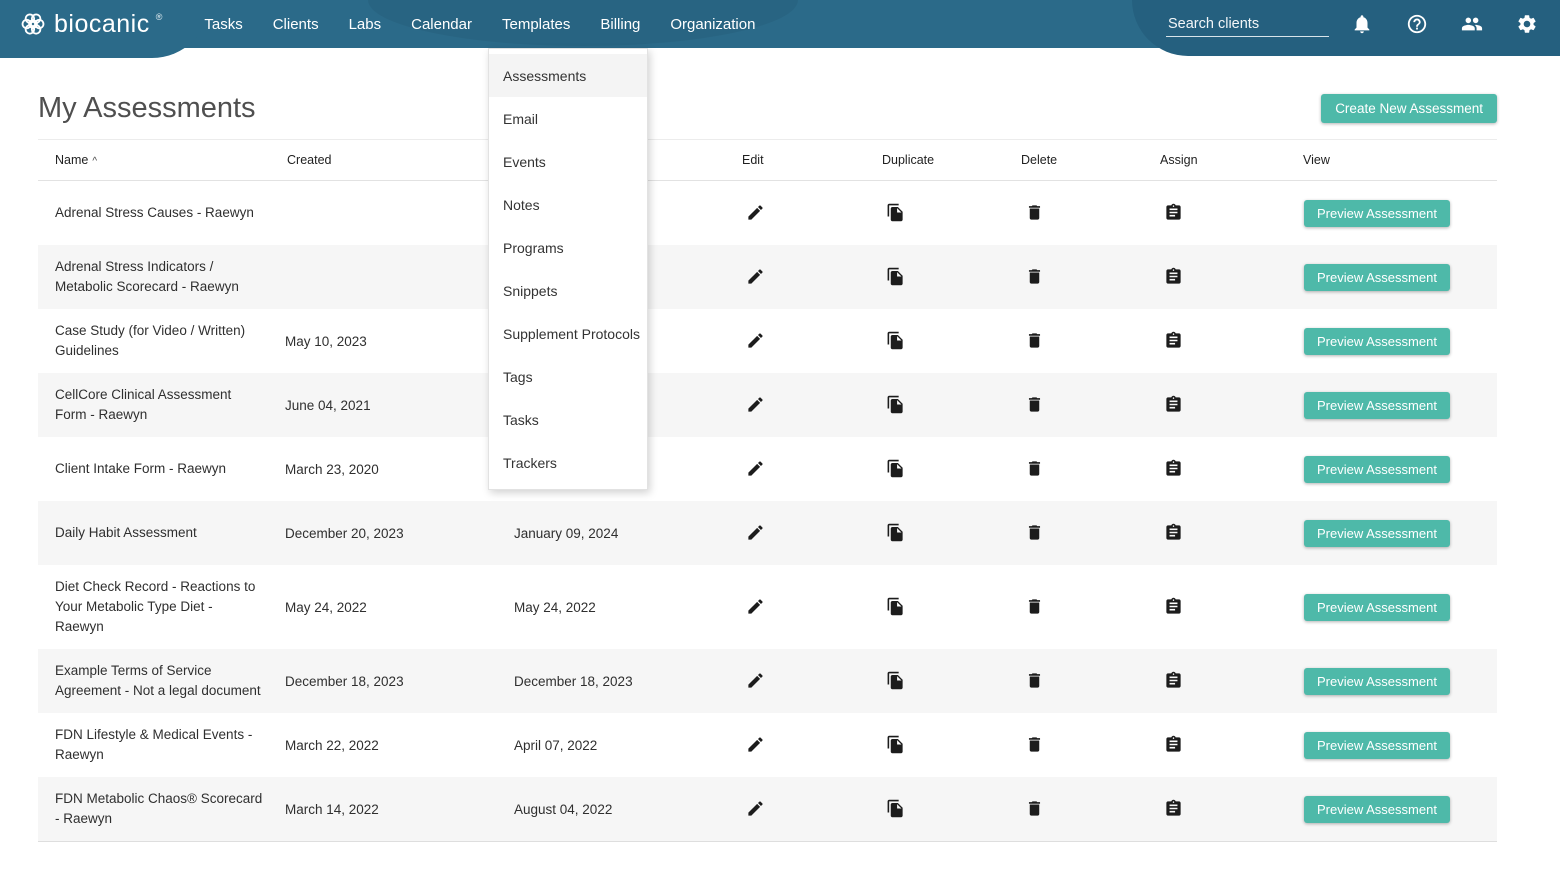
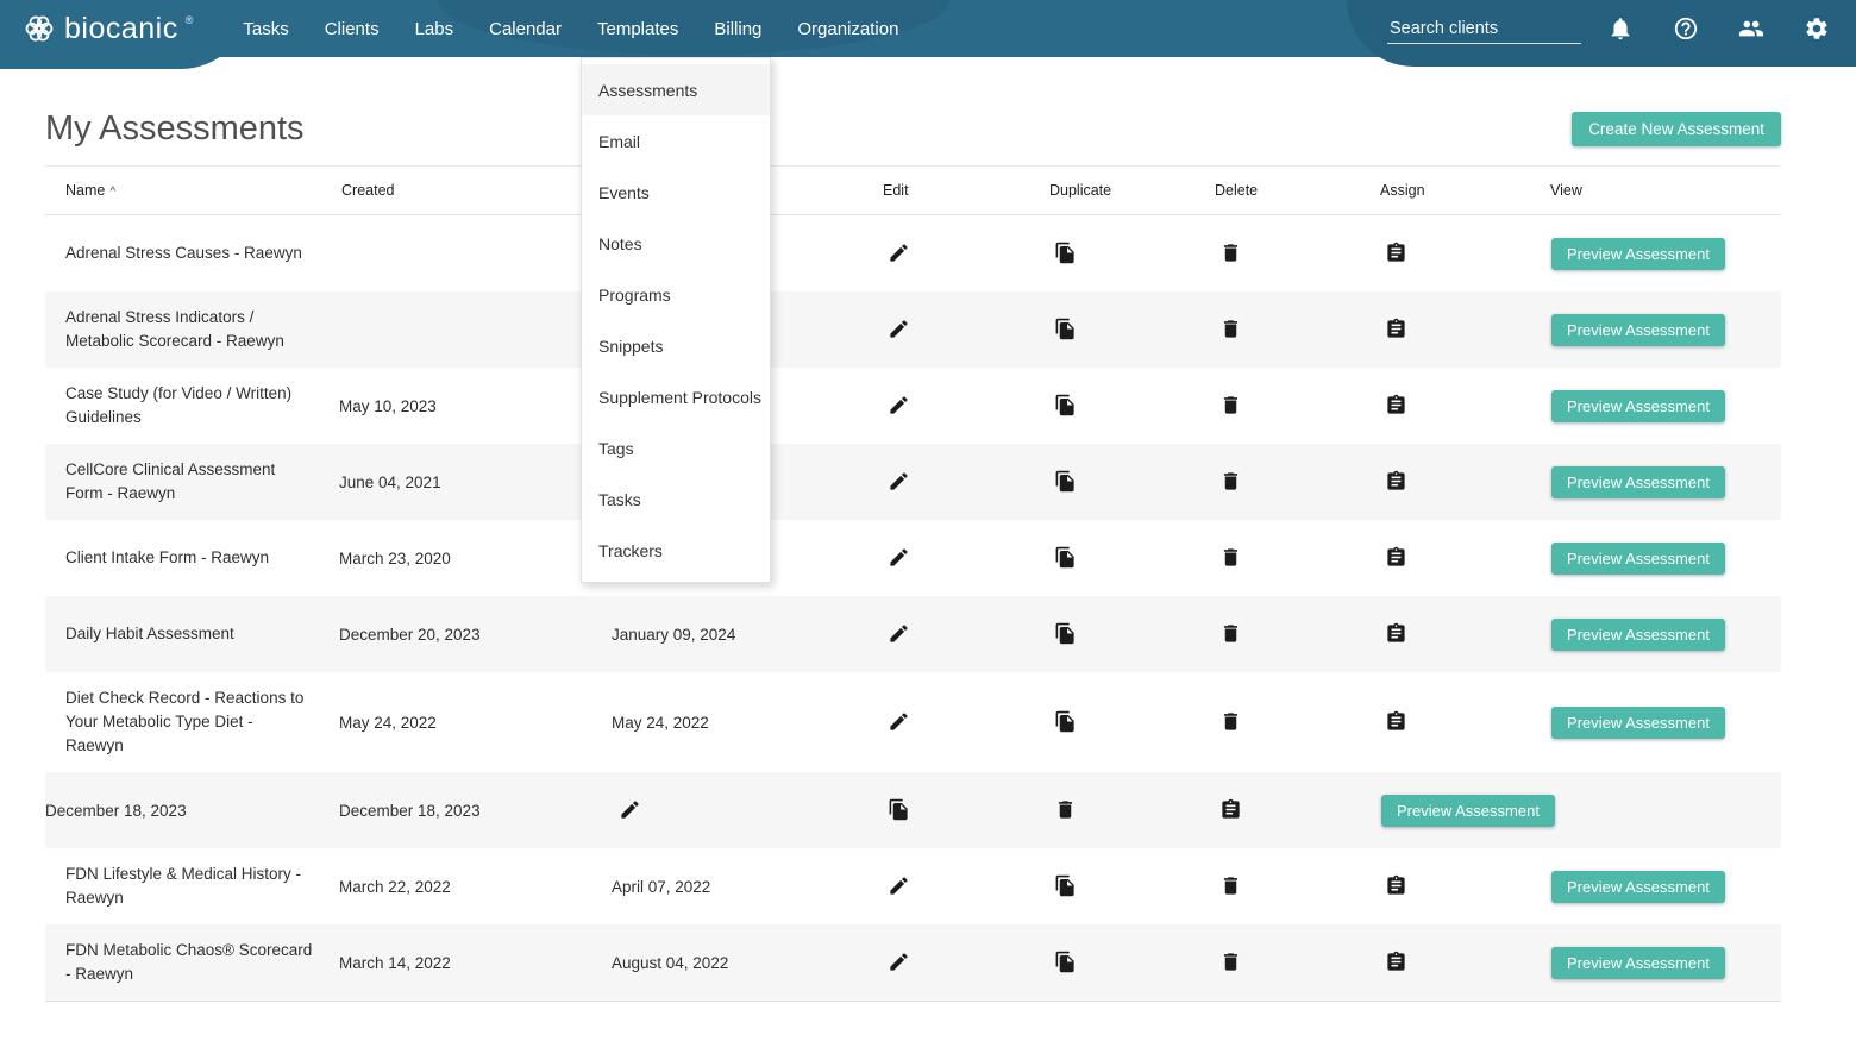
  biocanic
  ®
  Tasks
  Clients
  Labs
  Calendar
  Templates
  Billing
  Organization
  Search clients
  Assessments
  Email
  Events
  Notes
  Programs
  Snippets
  Supplement Protocols
  Tags
  Tasks
  Trackers
  My Assessments
  Create New Assessment
  Name ^
  Created
  Edit
  Duplicate
  Delete
  Assign
  View
  Adrenal Stress Causes - Raewyn
  Preview Assessment
  Adrenal Stress Indicators / Metabolic Scorecard - Raewyn
  Preview Assessment
  Case Study (for Video / Written) Guidelines
  May 10, 2023
  Preview Assessment
  CellCore Clinical Assessment Form - Raewyn
  June 04, 2021
  Preview Assessment
  Client Intake Form - Raewyn
  March 23, 2020
  Preview Assessment
  Daily Habit Assessment
  December 20, 2023
  January 09, 2024
  Preview Assessment
  Diet Check Record - Reactions to Your Metabolic Type Diet - Raewyn
  May 24, 2022
  May 24, 2022
  Preview Assessment
- Example Terms of Service Agreement - Not a legal document
  December 18, 2023
  December 18, 2023
  Preview Assessment
- FDN Lifestyle & Medical Events - Raewyn
+ FDN Lifestyle & Medical History - Raewyn
  March 22, 2022
  April 07, 2022
  Preview Assessment
  FDN Metabolic Chaos® Scorecard - Raewyn
  March 14, 2022
  August 04, 2022
  Preview Assessment
